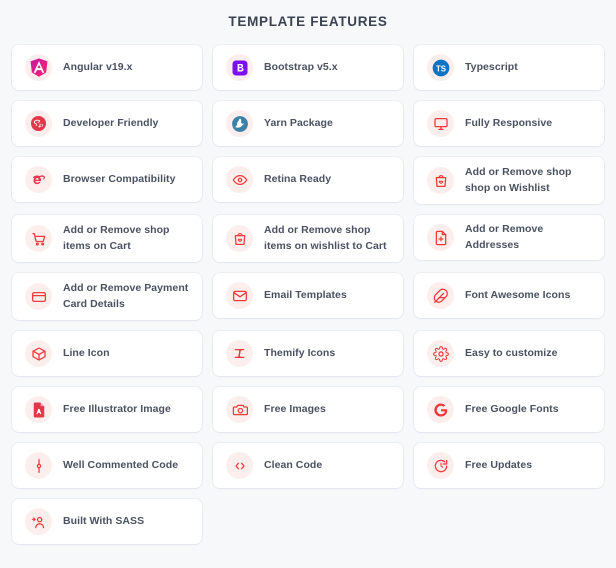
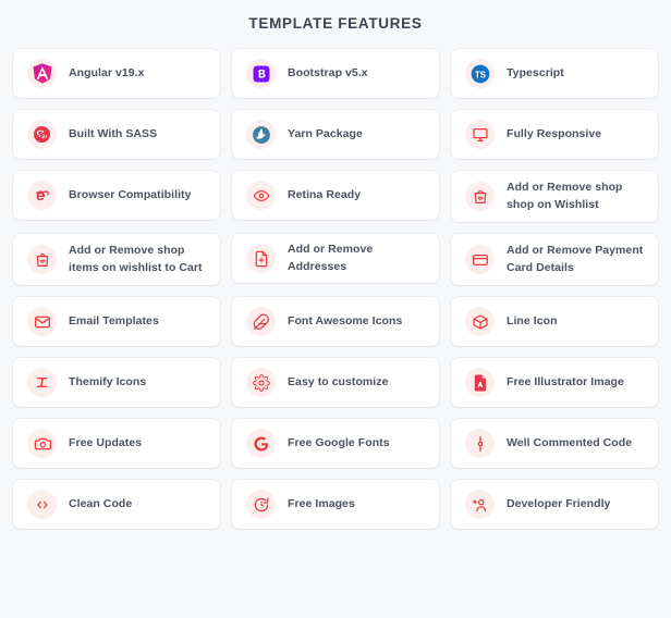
  TEMPLATE FEATURES
  Angular v19.x
  Bootstrap v5.x
  TS
  Typescript
- Developer Friendly
+ Built With SASS
  Yarn Package
  Fully Responsive
  Browser Compatibility
  Retina Ready
  Add or Remove shop shop on Wishlist
- Add or Remove shop items on Cart
  Add or Remove shop items on wishlist to Cart
  Add or Remove Addresses
  Add or Remove Payment Card Details
  Email Templates
  Font Awesome Icons
  Line Icon
  I
  Themify Icons
  Easy to customize
  Free Illustrator Image
- Free Images
+ Free Updates
  Free Google Fonts
  Well Commented Code
  Clean Code
- Free Updates
+ Free Images
- Built With SASS
+ Developer Friendly
